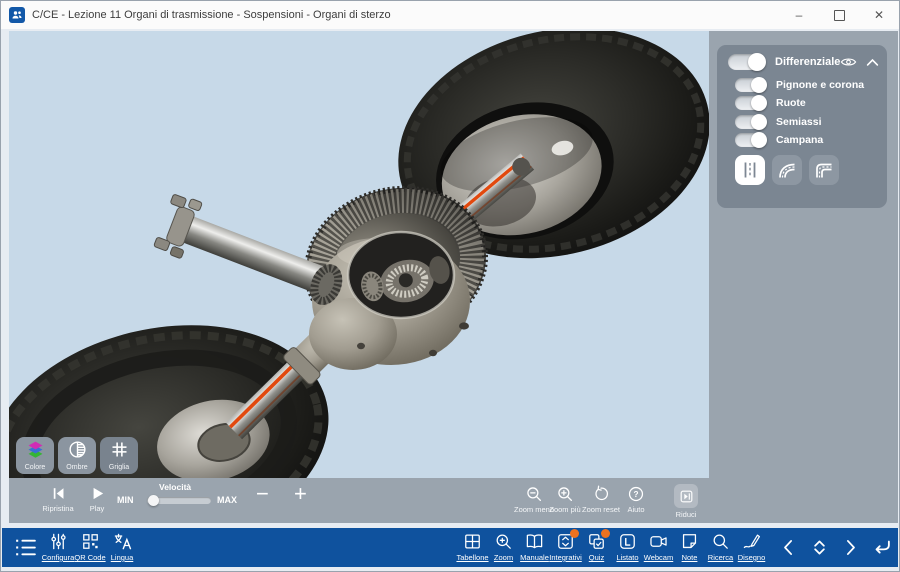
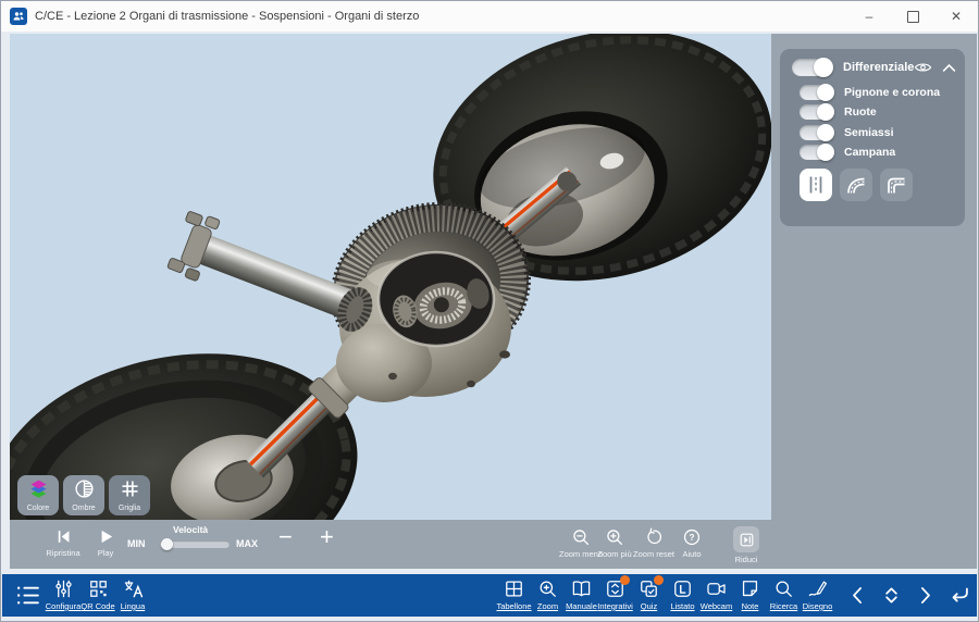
- C/CE - Lezione 11 Organi di trasmissione - Sospensioni - Organi di sterzo
+ C/CE - Lezione 2 Organi di trasmissione - Sospensioni - Organi di sterzo
  –
  ✕
  Ripristina
  Play
  Velocità
  MIN
  MAX
  −
  +
  Zoom meno
  Zoom più
  Zoom reset
  ?
  Aiuto
  Riduci
  Differenziale
  Pignone e corona
  Ruote
  Semiassi
  Campana
  Configura
  QR Code
  Lingua
  Tabellone
  Zoom
  Manuale
  Integrativi
  Quiz
  Listato
  Webcam
  Note
  Ricerca
  Disegno
